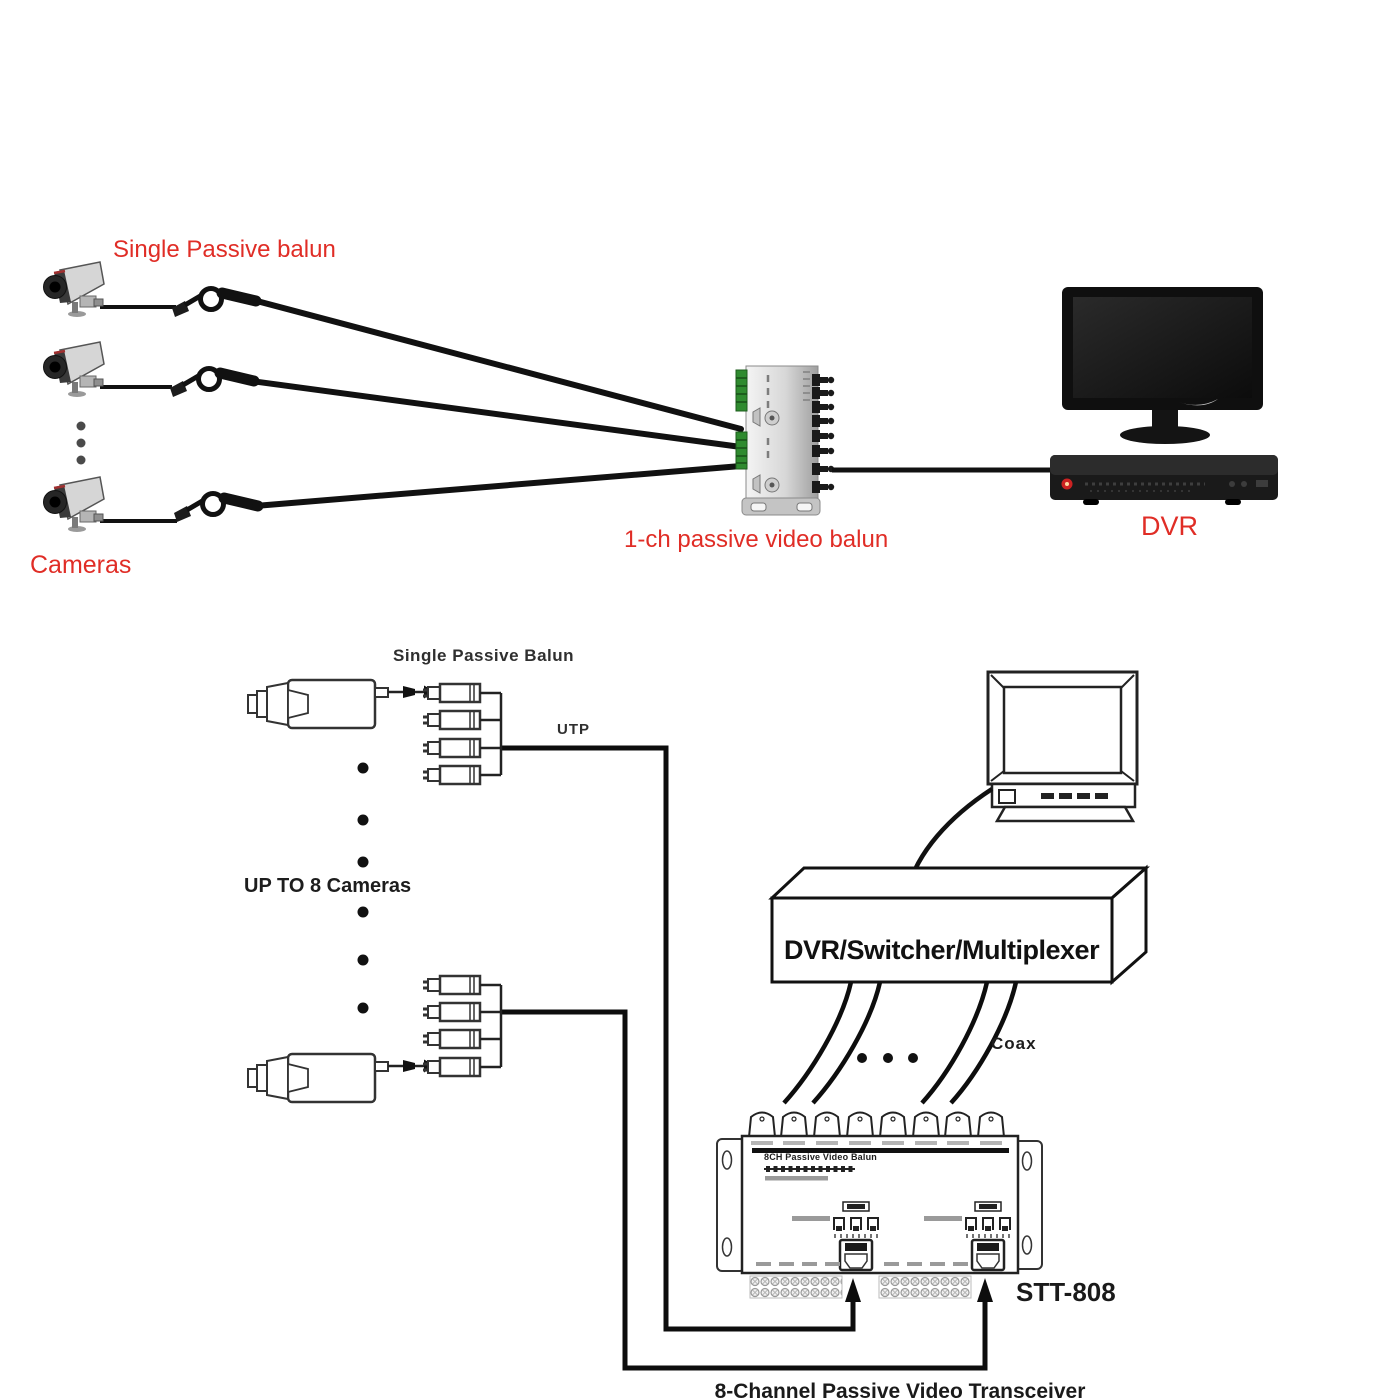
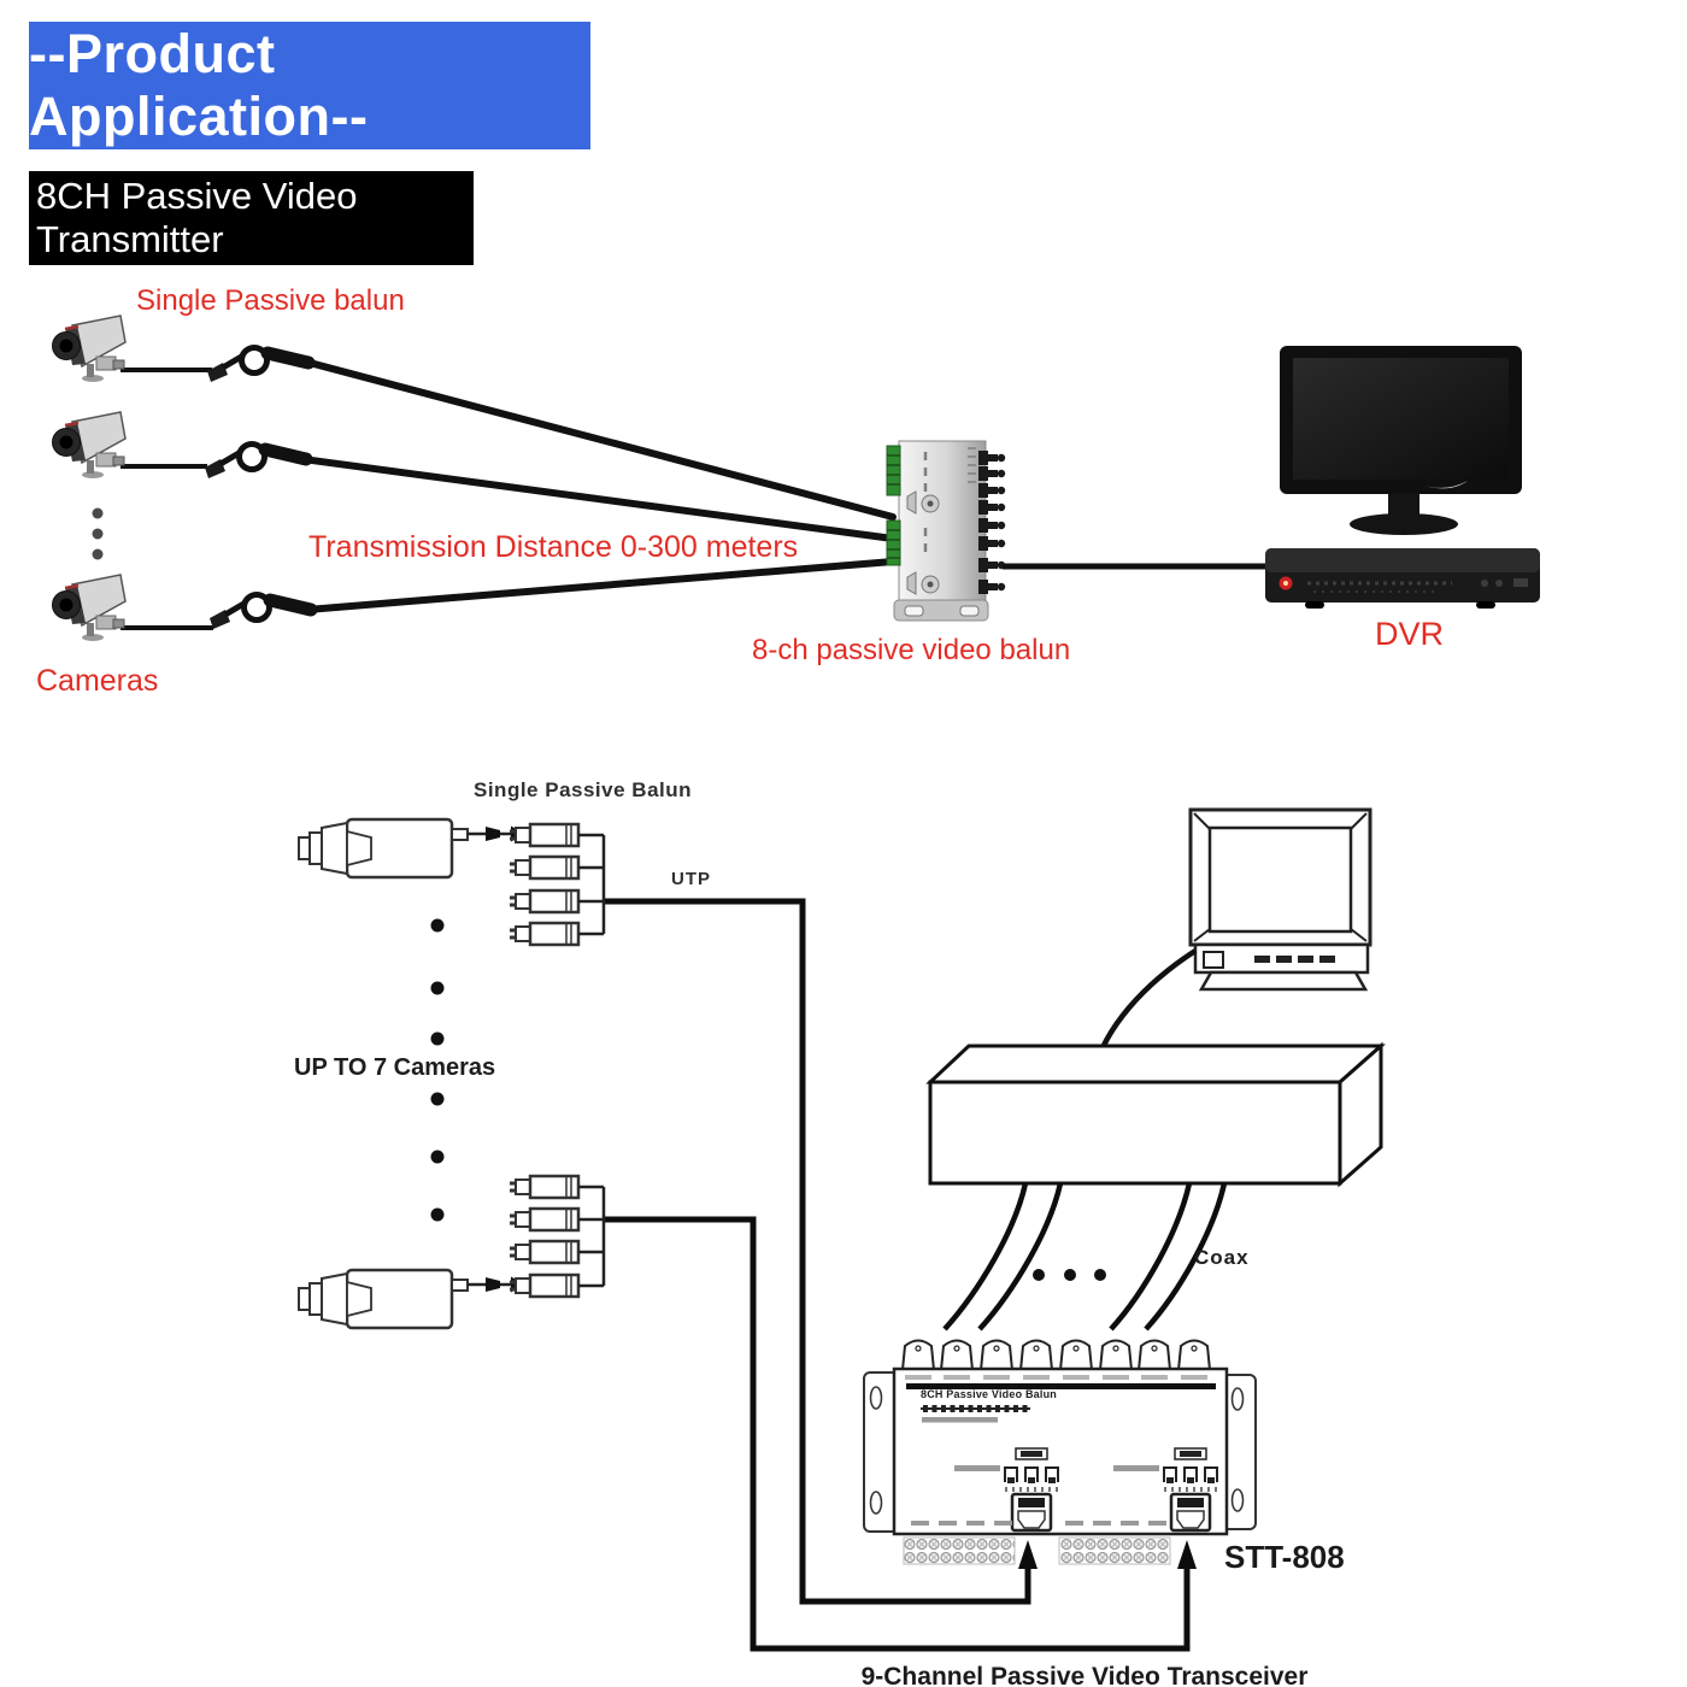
+ --Product Application--
+ 8CH Passive Video Transmitter
  Single Passive balun
+ Transmission Distance 0-300 meters
- 1-ch passive video balun
+ 8-ch passive video balun
  Cameras
  DVR
  Single Passive Balun
  UTP
- UP TO 8 Cameras
+ UP TO 7 Cameras
- DVR/Switcher/Multiplexer
  Coax
  8CH Passive Video Balun
  STT-808
- 8-Channel Passive Video Transceiver
+ 9-Channel Passive Video Transceiver
